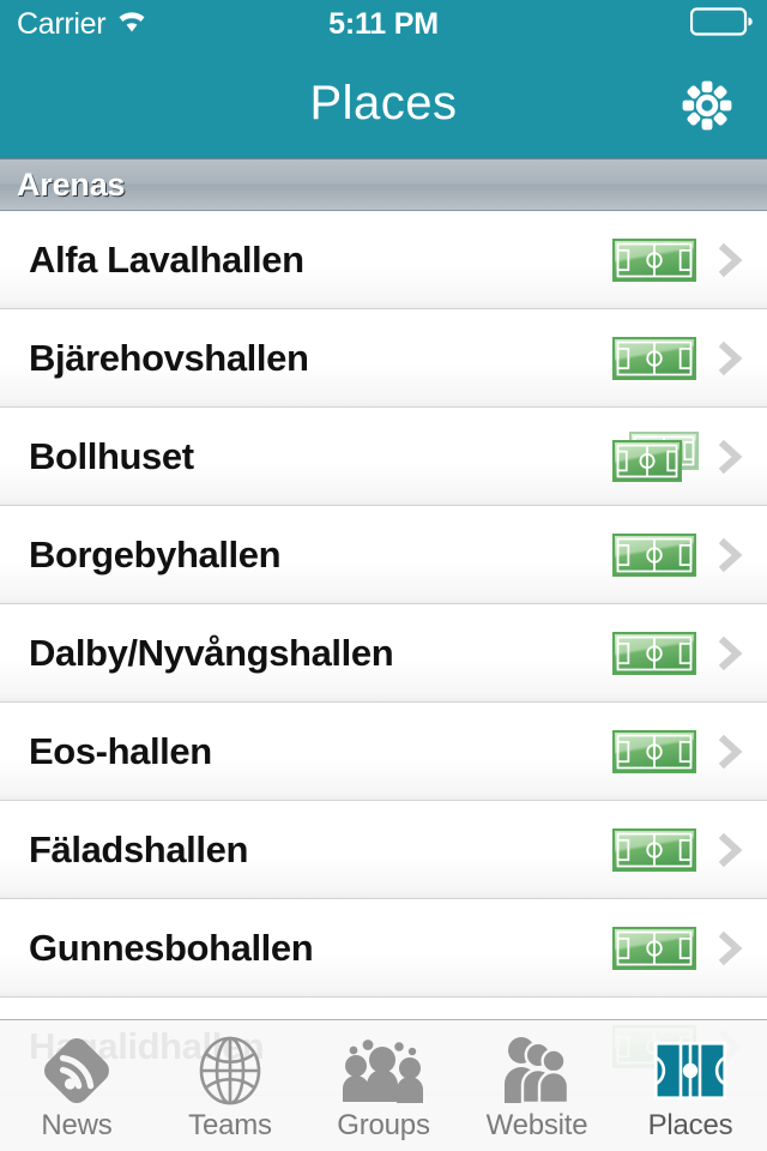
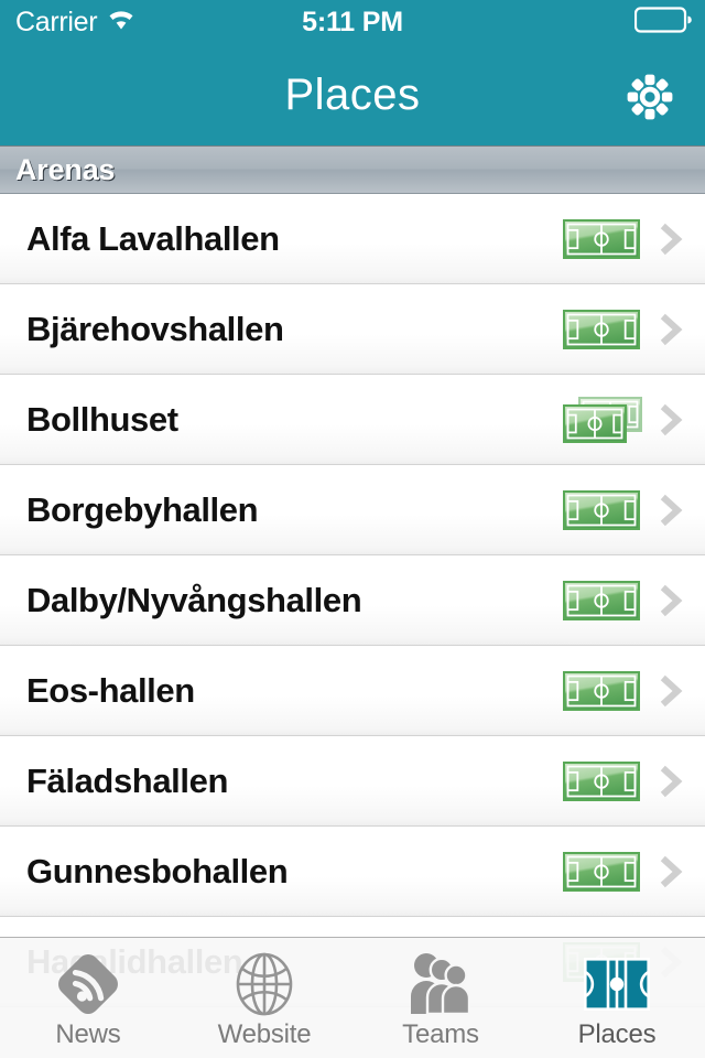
  Carrier
  5:11 PM
  Places
  Arenas
  Alfa Lavalhallen
  Bjärehovshallen
  Bollhuset
  Borgebyhallen
  Dalby/Nyvångshallen
  Eos-hallen
  Fäladshallen
  Gunnesbohallen
  News
- Teams
+ Website
- Groups
- Website
+ Teams
  Places
